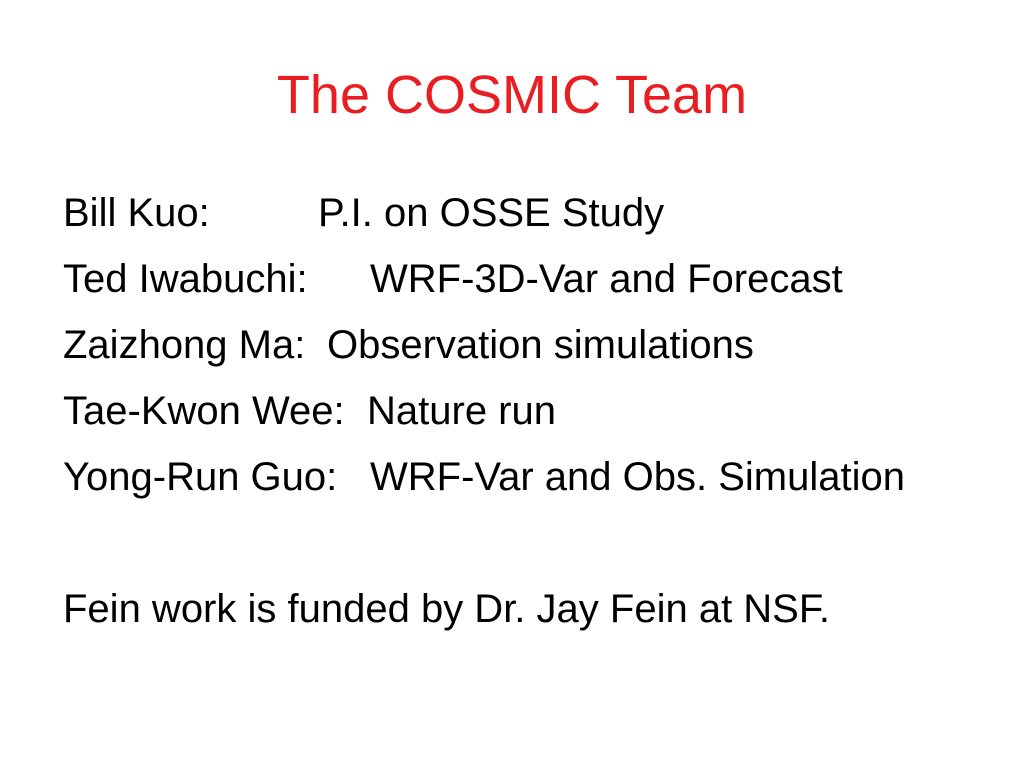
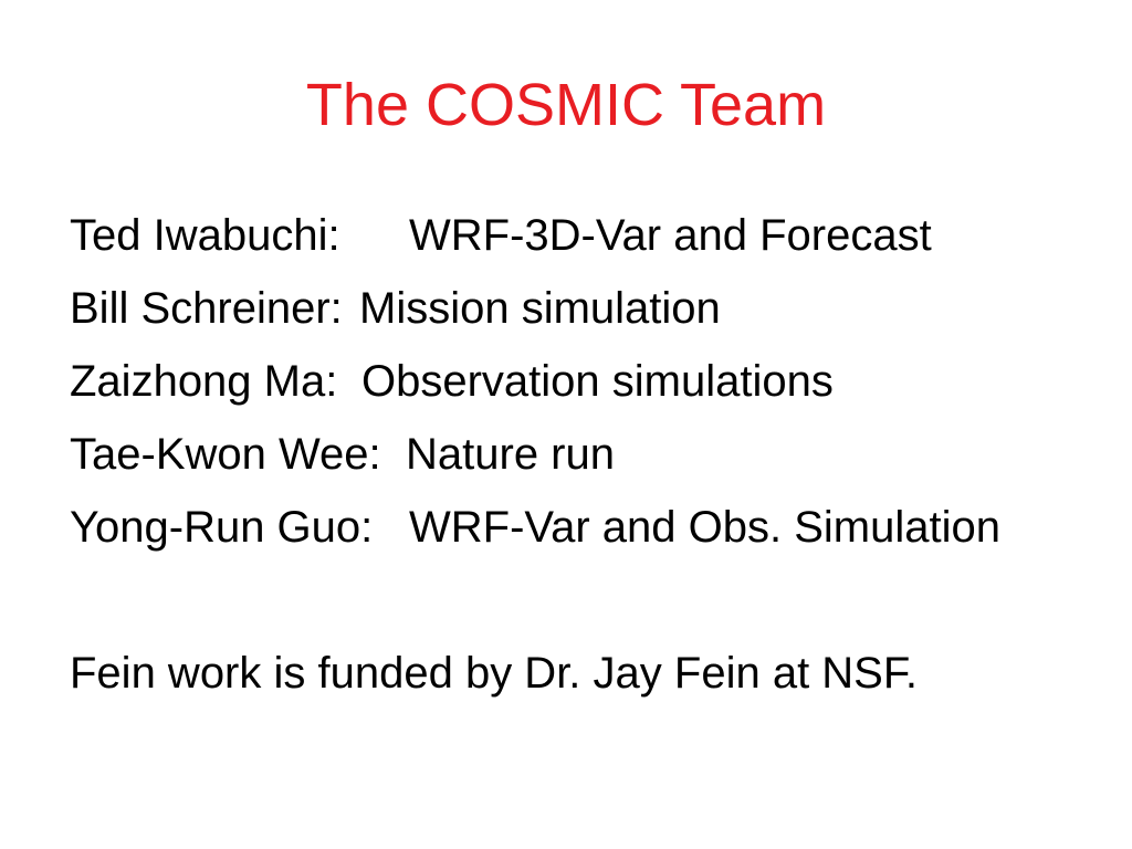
  The COSMIC Team
- Bill Kuo: P.I. on OSSE Study
  Ted Iwabuchi: WRF-3D-Var and Forecast
+ Bill Schreiner: Mission simulation
  Zaizhong Ma: Observation simulations
  Tae-Kwon Wee: Nature run
  Yong-Run Guo: WRF-Var and Obs. Simulation
  Fein work is funded by Dr. Jay Fein at NSF.
